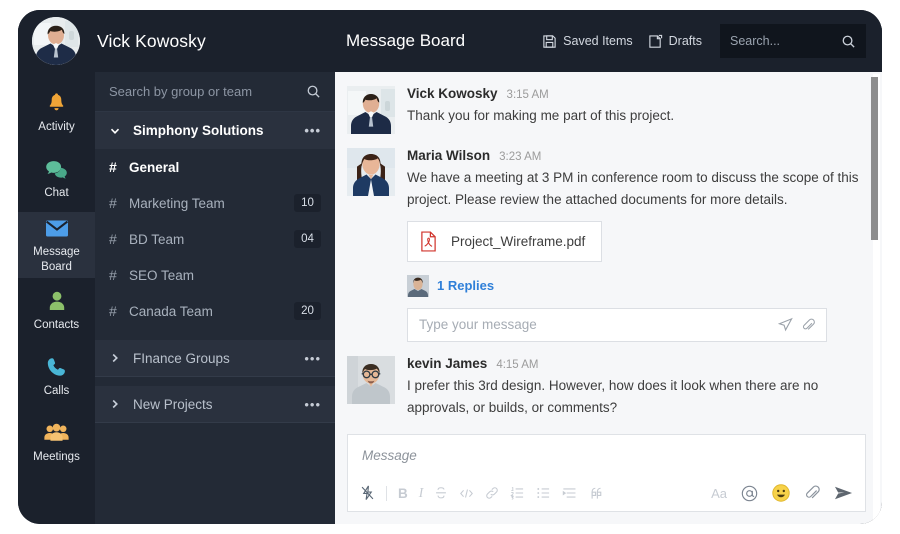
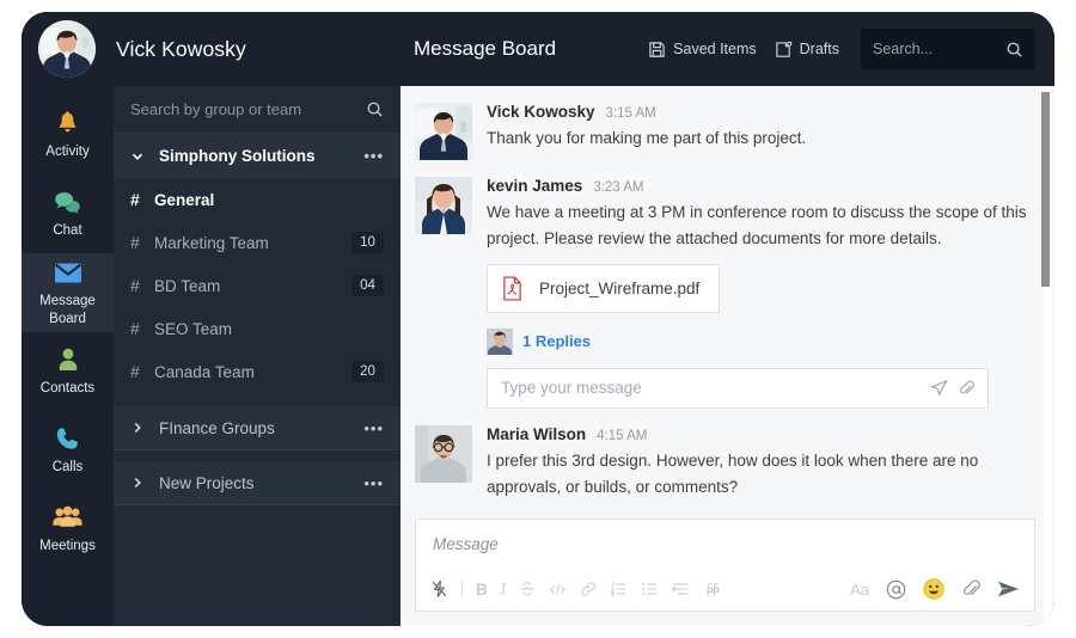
  Vick Kowosky
  Message Board
  Saved Items
  Drafts
  Search...
  Activity
  Chat
  Message Board
  Contacts
  Calls
  Meetings
  Search by group or team
  Simphony Solutions
  •••
  #
  General
  #
  Marketing Team
  10
  #
  BD Team
  04
  #
  SEO Team
  #
  Canada Team
  20
  FInance Groups
  •••
  New Projects
  •••
  Vick Kowosky
  3:15 AM
  Thank you for making me part of this project.
- Maria Wilson
+ kevin James
  3:23 AM
  We have a meeting at 3 PM in conference room to discuss the scope of this project. Please review the attached documents for more details.
  Project_Wireframe.pdf
  1 Replies
  Type your message
- kevin James
+ Maria Wilson
  4:15 AM
  I prefer this 3rd design. However, how does it look when there are no approvals, or builds, or comments?
  Message
  B
  I
  Aa
